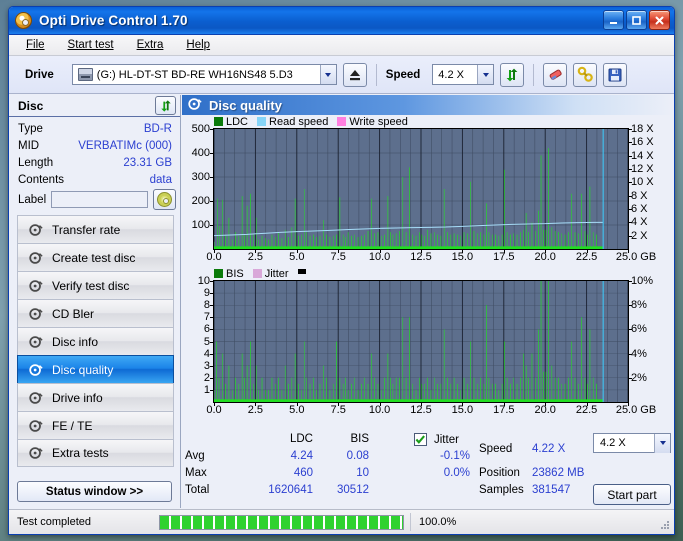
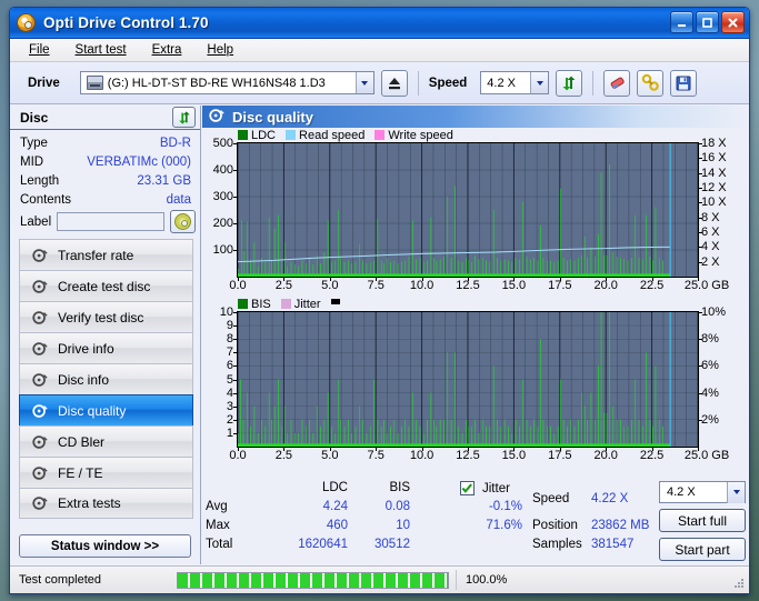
  Opti Drive Control 1.70
  File
  Start test
  Extra
  Help
  Drive
- (G:) HL-DT-ST BD-RE WH16NS48 5.D3
+ (G:) HL-DT-ST BD-RE WH16NS48 1.D3
  Speed
  4.2 X
  Disc
  Type
  BD-R
  MID
  VERBATIMc (000)
  Length
  23.31 GB
  Contents
  data
  Label
  Transfer rate
  Create test disc
  Verify test disc
- CD Bler
+ Drive info
  Disc info
  Disc quality
- Drive info
+ CD Bler
  FE / TE
  Extra tests
  Status window >>
  Disc quality
  LDC
  Read speed
  Write speed
  100
  200
  300
  400
  500
  2 X
  4 X
  6 X
  8 X
  10 X
  12 X
  14 X
  16 X
  18 X
  0.0
  2.5
  5.0
  7.5
  10.0
  12.5
  15.0
  17.5
  20.0
  22.5
  25.0 GB
  BIS
  Jitter
  1
  2
  3
  4
  5
  6
  7
  8
  9
  10
  2%
  4%
  6%
  8%
  10%
  0.0
  2.5
  5.0
  7.5
  10.0
  12.5
  15.0
  17.5
  20.0
  22.5
  25.0 GB
  LDC
  BIS
  Avg
  Max
  Total
  4.24
  460
  1620641
  0.08
  10
  30512
  Jitter
  -0.1%
- 0.0%
+ 71.6%
  Speed
  4.22 X
  Position
  23862 MB
  Samples
  381547
  4.2 X
+ Start full
  Start part
  Test completed
  100.0%
